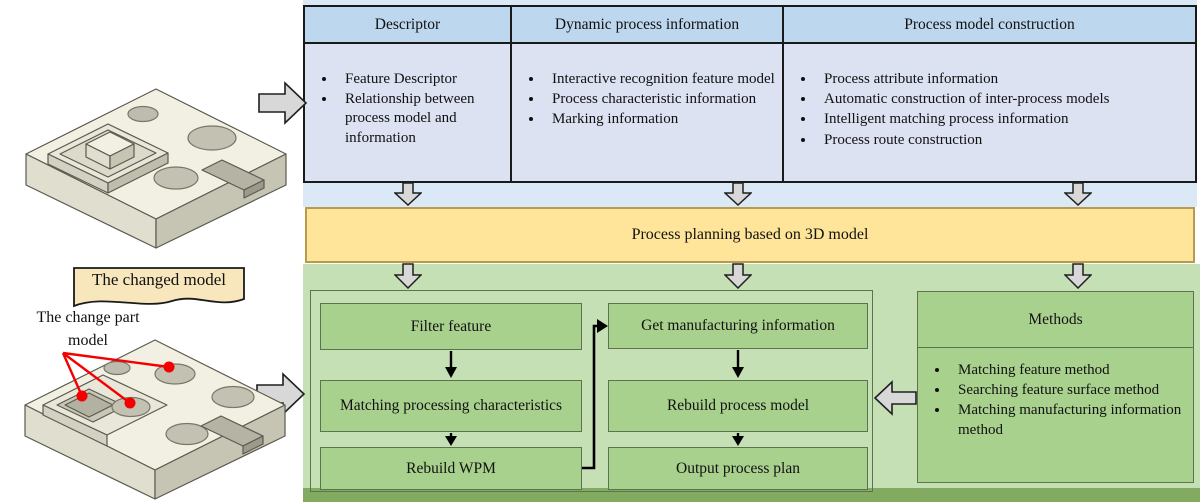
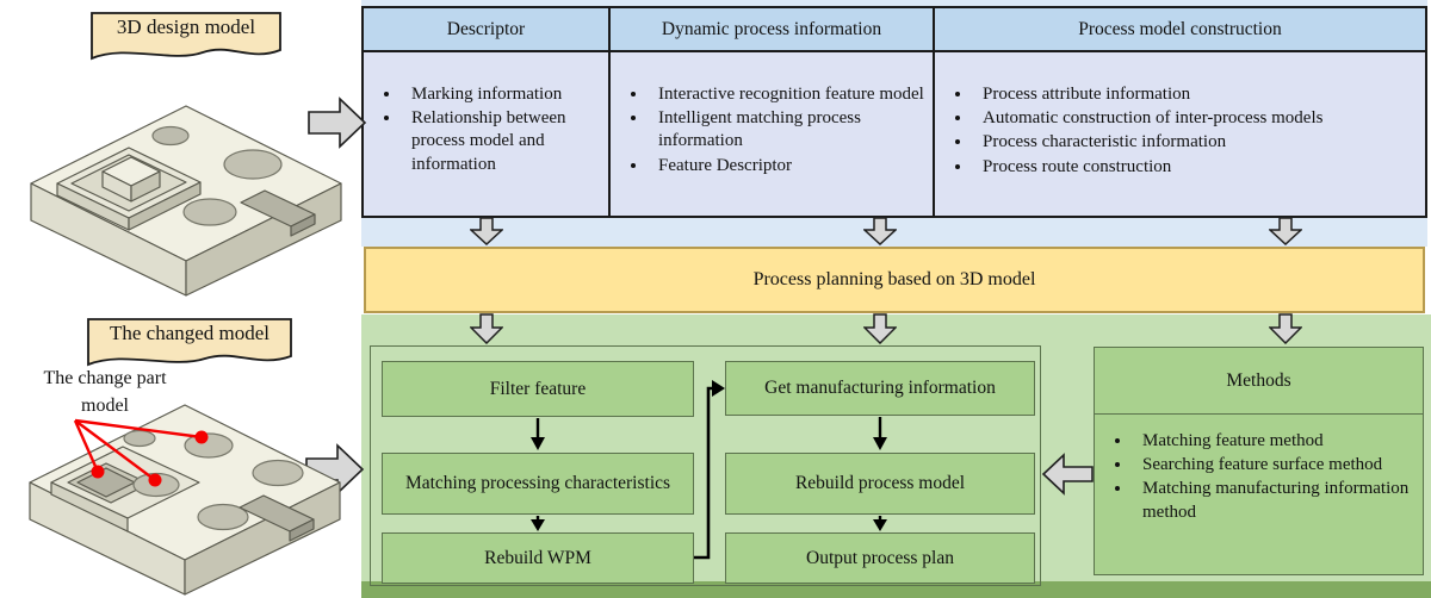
  Descriptor
- Feature Descriptor
+ Marking information
  Relationship between process model and information
  Dynamic process information
  Interactive recognition feature model
- Process characteristic information
+ Intelligent matching process information
- Marking information
+ Feature Descriptor
  Process model construction
  Process attribute information
  Automatic construction of inter-process models
- Intelligent matching process information
+ Process characteristic information
  Process route construction
  Process planning based on 3D model
  Filter feature
  Matching processing characteristics
  Rebuild WPM
  Get manufacturing information
  Rebuild process model
  Output process plan
  Methods
  Matching feature method
  Searching feature surface method
  Matching manufacturing information method
+ 3D design model
  The changed model
  The change part
  model
